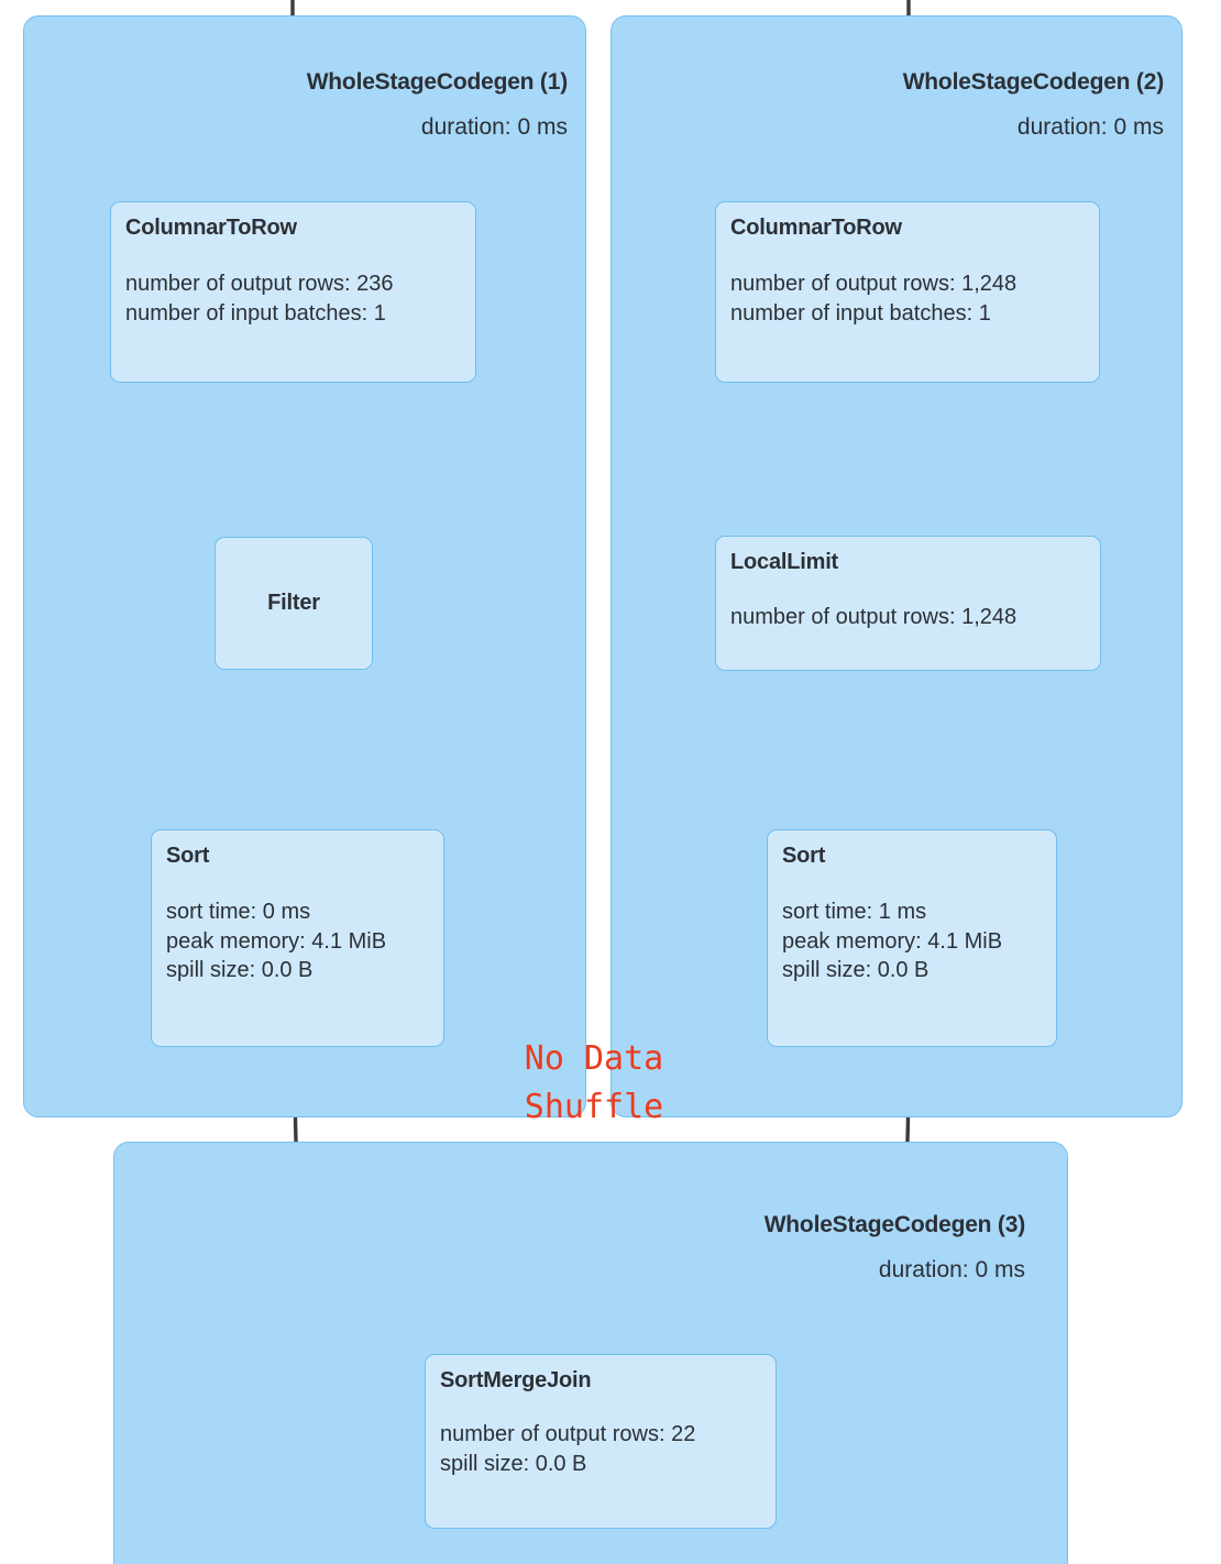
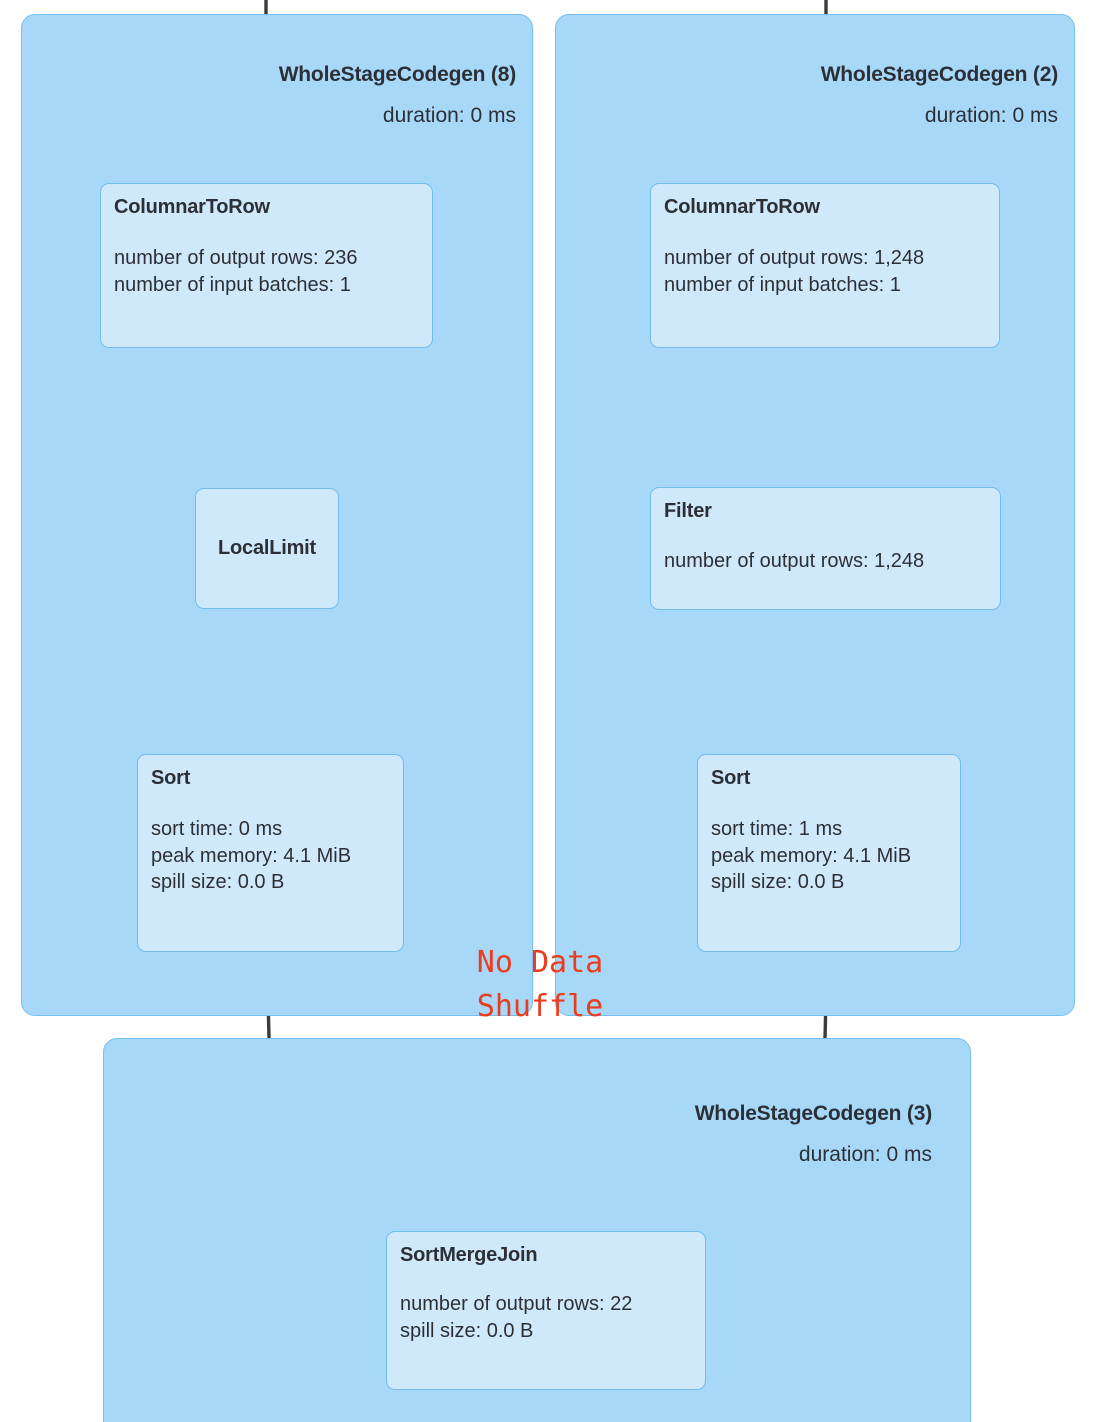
- WholeStageCodegen (1)
+ WholeStageCodegen (8)
  duration: 0 ms
  WholeStageCodegen (2)
  duration: 0 ms
  WholeStageCodegen (3)
  duration: 0 ms
  ColumnarToRow
  number of output rows: 236
  number of input batches: 1
- Filter
+ LocalLimit
  Sort
  sort time: 0 ms
  peak memory: 4.1 MiB
  spill size: 0.0 B
  ColumnarToRow
  number of output rows: 1,248
  number of input batches: 1
- LocalLimit
+ Filter
  number of output rows: 1,248
  Sort
  sort time: 1 ms
  peak memory: 4.1 MiB
  spill size: 0.0 B
  SortMergeJoin
  number of output rows: 22
  spill size: 0.0 B
  No Data
  Shuffle
